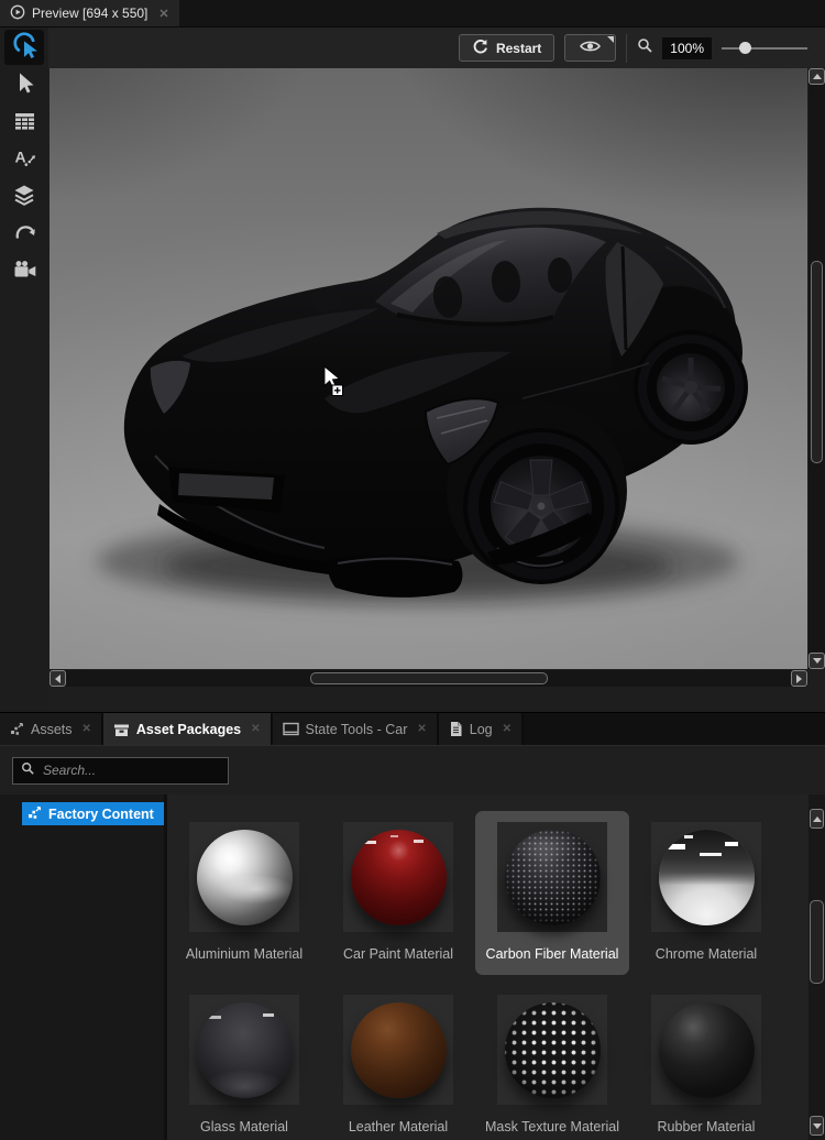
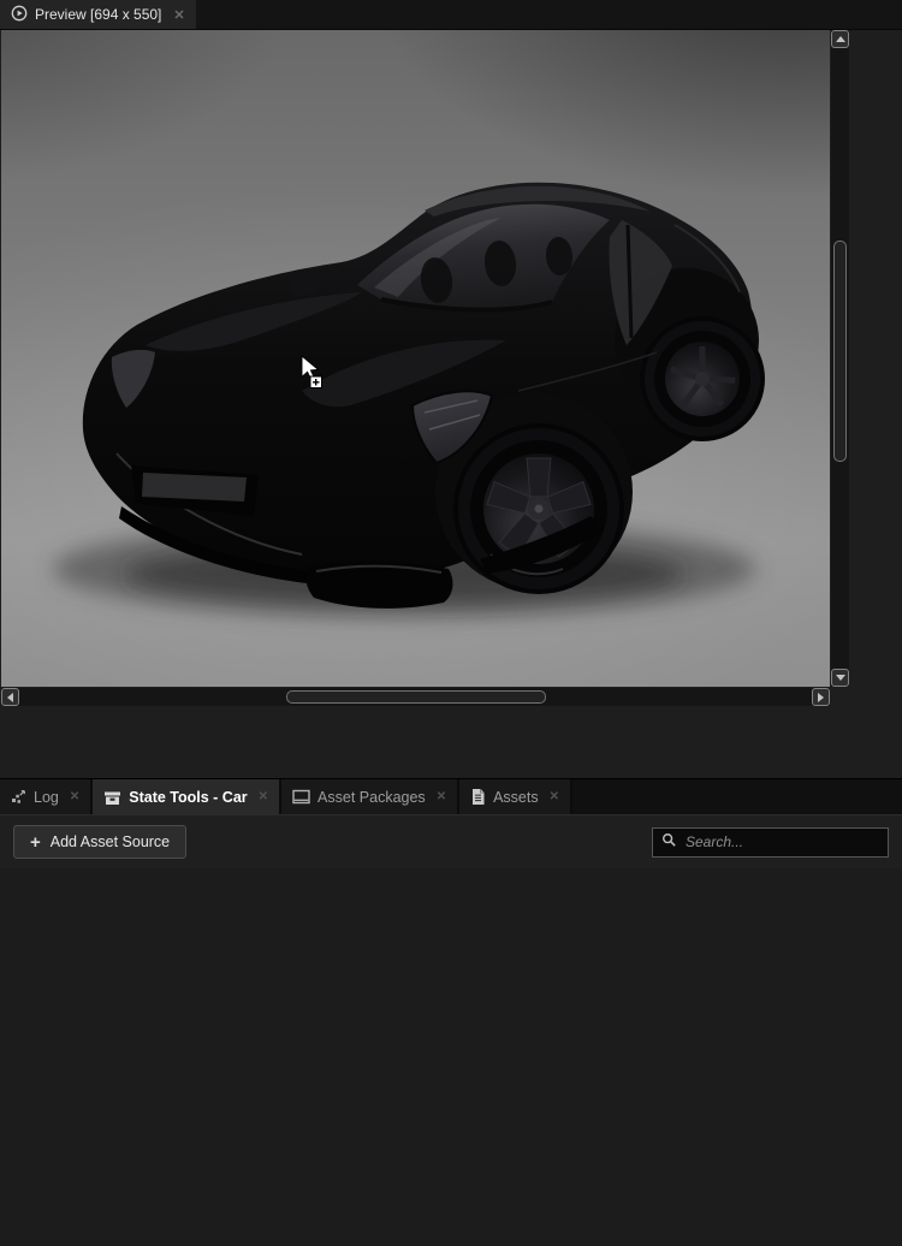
  Preview [694 x 550]
  ✕
- A
- Restart
- 100%
- Assets
+ Log
  ✕
- Asset Packages
+ State Tools - Car
  ✕
- State Tools - Car
+ Asset Packages
  ✕
- Log
+ Assets
  ✕
+ +
+ Add Asset Source
  Search...
- Factory Content
- Aluminium Material
- Car Paint Material
- Carbon Fiber Material
- Chrome Material
- Glass Material
- Leather Material
- Mask Texture Material
- Rubber Material
